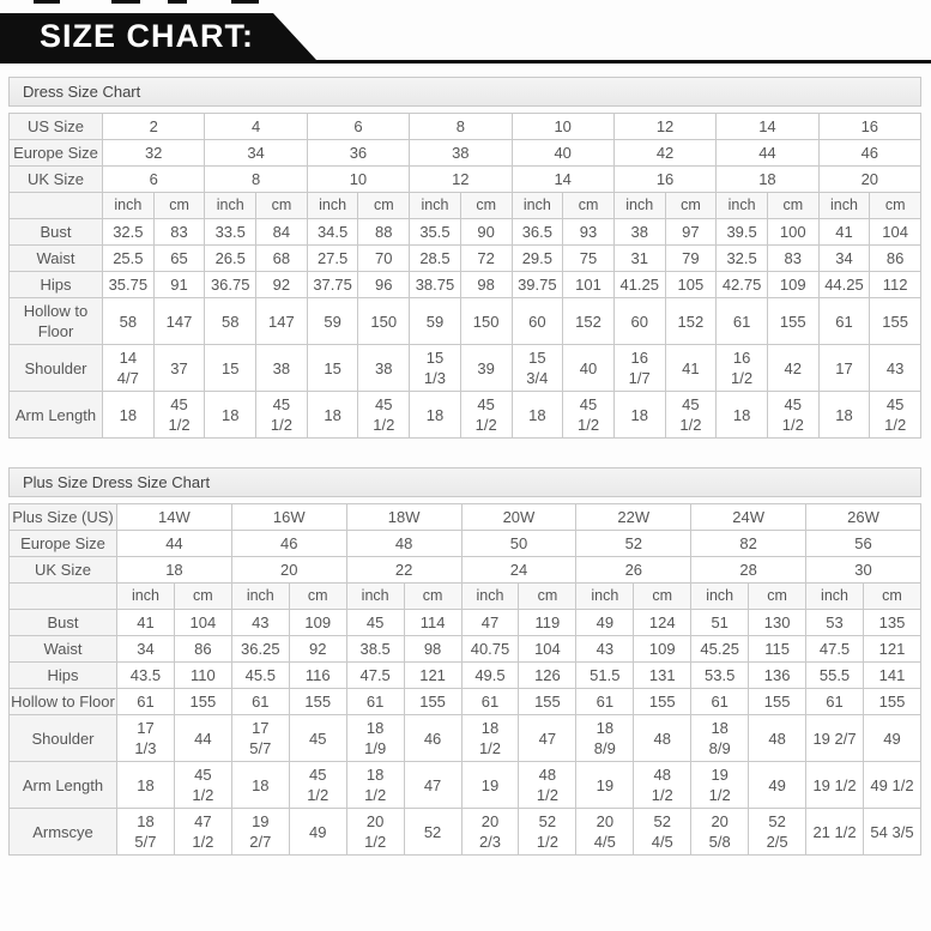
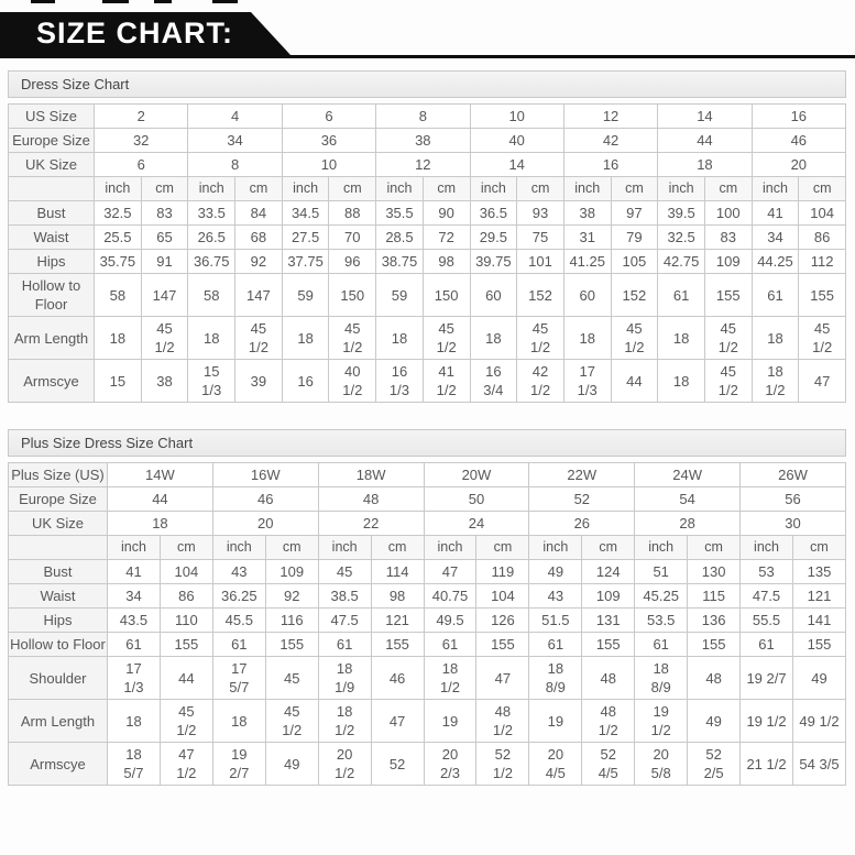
  SIZE CHART:
  Dress Size Chart
  US Size	2	4	6	8	10	12	14	16
  Europe Size	32	34	36	38	40	42	44	46
  UK Size	6	8	10	12	14	16	18	20
  	inch	cm	inch	cm	inch	cm	inch	cm	inch	cm	inch	cm	inch	cm	inch	cm
  Bust	32.5	83	33.5	84	34.5	88	35.5	90	36.5	93	38	97	39.5	100	41	104
  Waist	25.5	65	26.5	68	27.5	70	28.5	72	29.5	75	31	79	32.5	83	34	86
  Hips	35.75	91	36.75	92	37.75	96	38.75	98	39.75	101	41.25	105	42.75	109	44.25	112
  Hollow to Floor	58	147	58	147	59	150	59	150	60	152	60	152	61	155	61	155
- Shoulder	14 4/7	37	15	38	15	38	15 1/3	39	15 3/4	40	16 1/7	41	16 1/2	42	17	43
  Arm Length	18	45 1/2	18	45 1/2	18	45 1/2	18	45 1/2	18	45 1/2	18	45 1/2	18	45 1/2	18	45 1/2
+ Armscye	15	38	15 1/3	39	16	40 1/2	16 1/3	41 1/2	16 3/4	42 1/2	17 1/3	44	18	45 1/2	18 1/2	47
  Plus Size Dress Size Chart
  Plus Size (US)	14W	16W	18W	20W	22W	24W	26W
- Europe Size	44	46	48	50	52	82	56
+ Europe Size	44	46	48	50	52	54	56
  UK Size	18	20	22	24	26	28	30
  	inch	cm	inch	cm	inch	cm	inch	cm	inch	cm	inch	cm	inch	cm
  Bust	41	104	43	109	45	114	47	119	49	124	51	130	53	135
  Waist	34	86	36.25	92	38.5	98	40.75	104	43	109	45.25	115	47.5	121
  Hips	43.5	110	45.5	116	47.5	121	49.5	126	51.5	131	53.5	136	55.5	141
  Hollow to Floor	61	155	61	155	61	155	61	155	61	155	61	155	61	155
  Shoulder	17 1/3	44	17 5/7	45	18 1/9	46	18 1/2	47	18 8/9	48	18 8/9	48	19 2/7	49
  Arm Length	18	45 1/2	18	45 1/2	18 1/2	47	19	48 1/2	19	48 1/2	19 1/2	49	19 1/2	49 1/2
  Armscye	18 5/7	47 1/2	19 2/7	49	20 1/2	52	20 2/3	52 1/2	20 4/5	52 4/5	20 5/8	52 2/5	21 1/2	54 3/5
